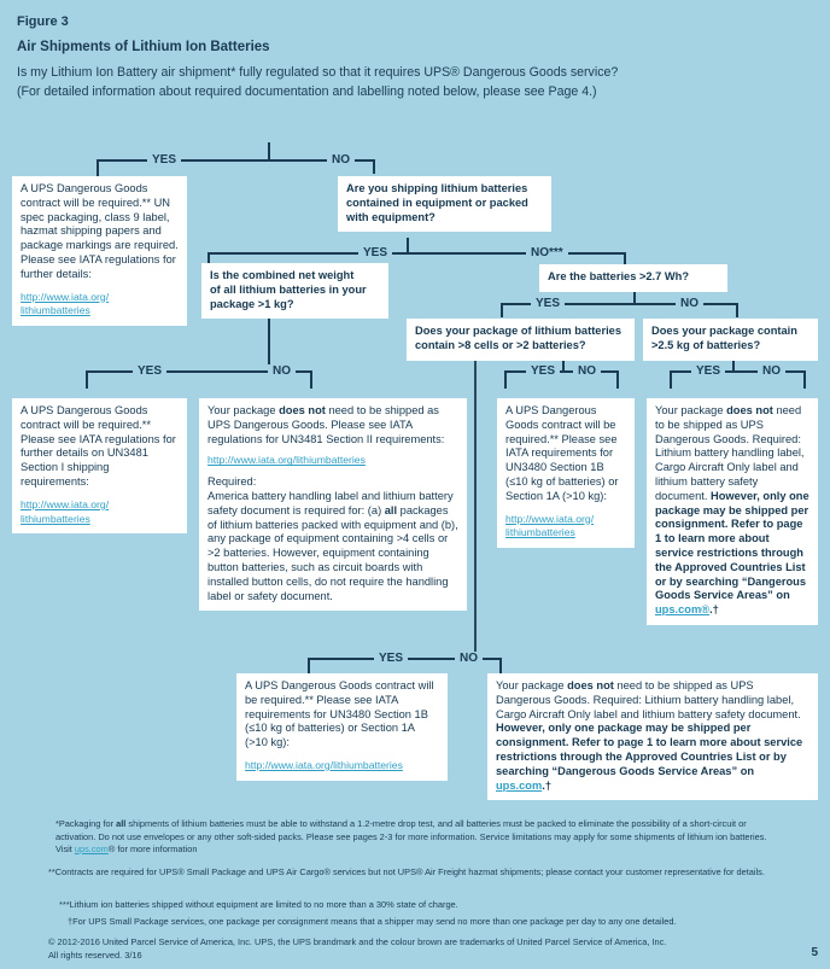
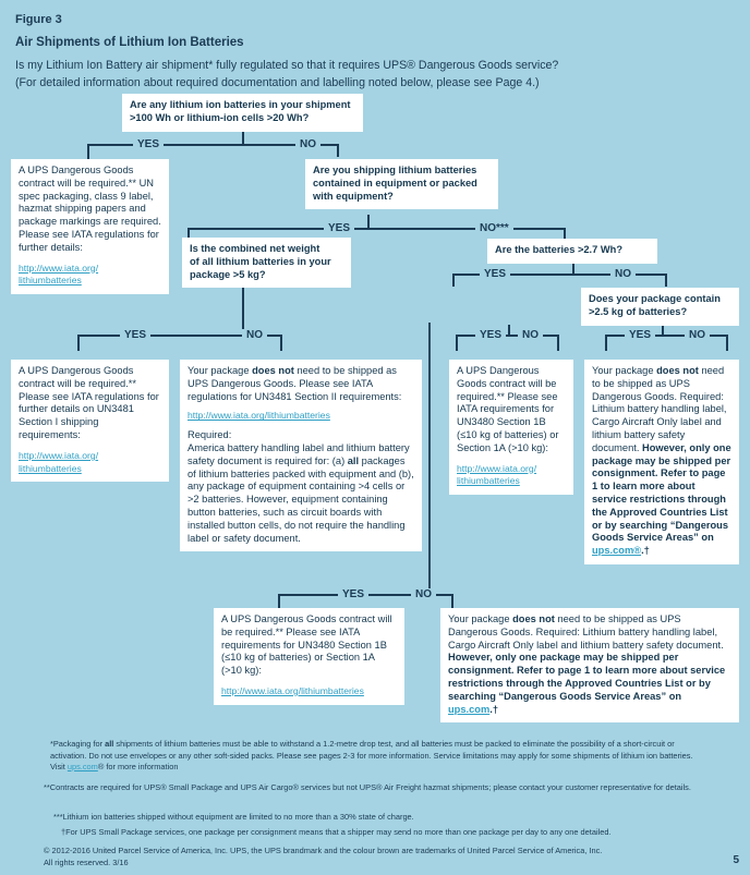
  Figure 3
  Air Shipments of Lithium Ion Batteries
  Is my Lithium Ion Battery air shipment* fully regulated so that it requires UPS® Dangerous Goods service?
  (For detailed information about required documentation and labelling noted below, please see Page 4.)
  YES
  NO
  YES
  NO***
  YES
  NO
  YES
  NO
  YES
  NO
  YES
  NO
  YES
  NO
+ Are any lithium ion batteries in your shipment
+ >100 Wh or lithium-ion cells >20 Wh?
  Are you shipping lithium batteries
  contained in equipment or packed
  with equipment?
  A UPS Dangerous Goods contract will be required.** UN spec packaging, class 9 label, hazmat shipping papers and package markings are required. Please see IATA regulations for further details:
  http://www.iata.org/
  lithiumbatteries
  Is the combined net weight
  of all lithium batteries in your
- package >1 kg?
+ package >5 kg?
  Are the batteries >2.7 Wh?
- Does your package of lithium batteries
- contain >8 cells or >2 batteries?
  Does your package contain
  >2.5 kg of batteries?
  A UPS Dangerous Goods contract will be required.** Please see IATA regulations for further details on UN3481 Section I shipping requirements:
  http://www.iata.org/
  lithiumbatteries
  Your package does not need to be shipped as UPS Dangerous Goods. Please see IATA regulations for UN3481 Section II requirements:
  http://www.iata.org/lithiumbatteries
  Required:
  America battery handling label and lithium battery safety document is required for: (a) all packages of lithium batteries packed with equipment and (b), any package of equipment containing >4 cells or >2 batteries. However, equipment containing button batteries, such as circuit boards with installed button cells, do not require the handling label or safety document.
  A UPS Dangerous Goods contract will be required.** Please see IATA requirements for UN3480 Section 1B (≤10 kg of batteries) or Section 1A (>10 kg):
  http://www.iata.org/
  lithiumbatteries
  Your package does not need to be shipped as UPS Dangerous Goods. Required: Lithium battery handling label, Cargo Aircraft Only label and lithium battery safety document. However, only one package may be shipped per consignment. Refer to page 1 to learn more about service restrictions through the Approved Countries List or by searching “Dangerous Goods Service Areas” on ups.com®.†
  A UPS Dangerous Goods contract will be required.** Please see IATA requirements for UN3480 Section 1B (≤10 kg of batteries) or Section 1A (>10 kg):
  http://www.iata.org/lithiumbatteries
  Your package does not need to be shipped as UPS Dangerous Goods. Required: Lithium battery handling label, Cargo Aircraft Only label and lithium battery safety document. However, only one package may be shipped per consignment. Refer to page 1 to learn more about service restrictions through the Approved Countries List or by searching “Dangerous Goods Service Areas” on ups.com.†
  *Packaging for all shipments of lithium batteries must be able to withstand a 1.2-metre drop test, and all batteries must be packed to eliminate the possibility of a short-circuit or activation. Do not use envelopes or any other soft-sided packs. Please see pages 2-3 for more information. Service limitations may apply for some shipments of lithium ion batteries. Visit ups.com® for more information
  **Contracts are required for UPS® Small Package and UPS Air Cargo® services but not UPS® Air Freight hazmat shipments; please contact your customer representative for details.
  ***Lithium ion batteries shipped without equipment are limited to no more than a 30% state of charge.
  †For UPS Small Package services, one package per consignment means that a shipper may send no more than one package per day to any one detailed.
  © 2012-2016 United Parcel Service of America, Inc. UPS, the UPS brandmark and the colour brown are trademarks of United Parcel Service of America, Inc.
  All rights reserved. 3/16
  5
